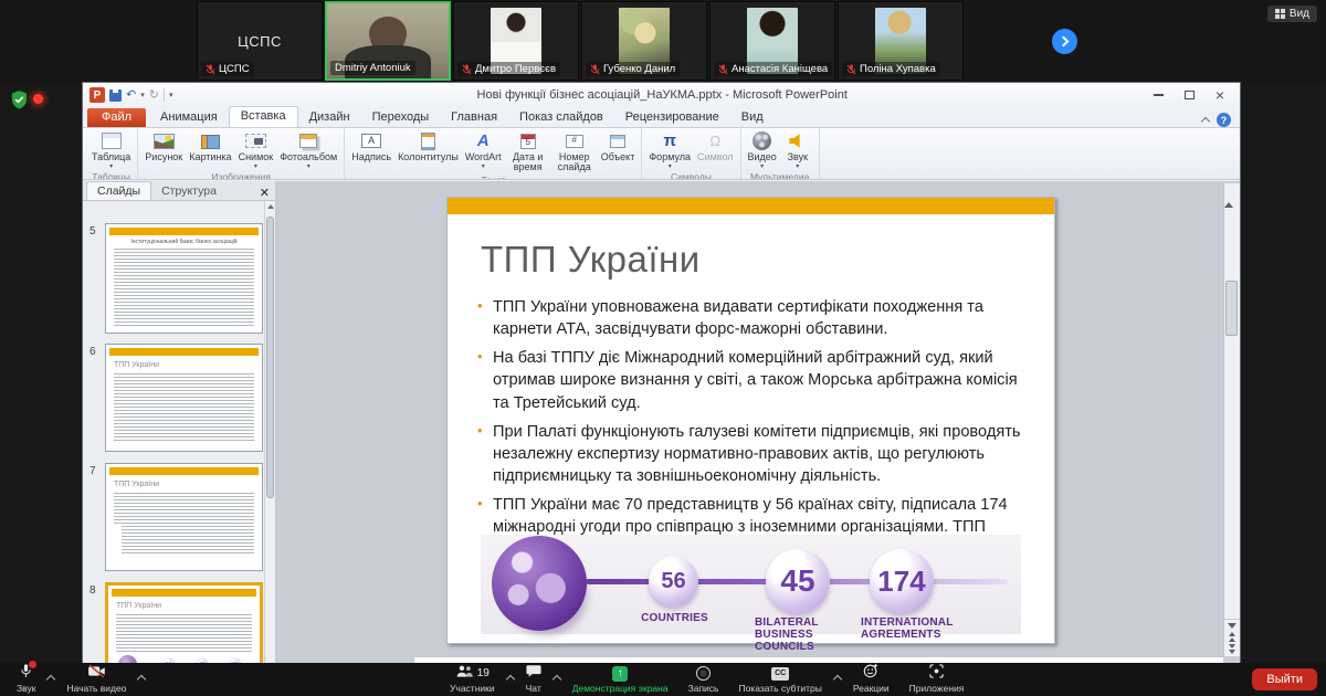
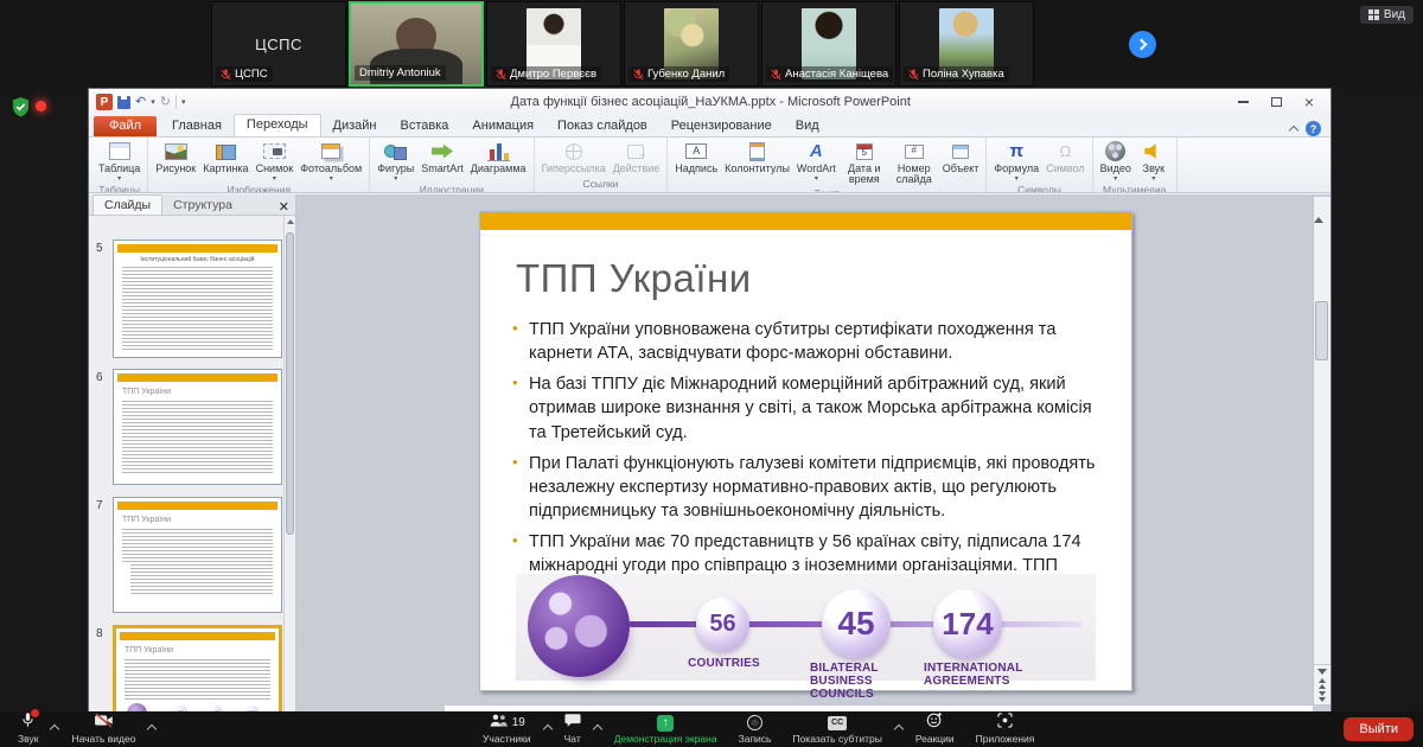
  ЦСПС
  ЦСПС
  Dmitriy Antoniuk
  Дмитро Первєєв
  Губенко Данил
  Анастасія Каніщева
  Поліна Хупавка
  Вид
  P
  ↶
  ↻
- Нові функції бізнес асоціацій_НаУКМА.pptx - Microsoft PowerPoint
+ Дата функції бізнес асоціацій_НаУКМА.pptx - Microsoft PowerPoint
  ×
  Файл
- Анимация
+ Главная
- Вставка
+ Переходы
  Дизайн
- Переходы
+ Вставка
- Главная
+ Анимация
  Показ слайдов
  Рецензирование
  Вид
  ?
  Таблица
  Таблицы
  Рисунок
  Картинка
  Снимок
  Фотоальбом
  Изображения
+ Фигуры
+ SmartArt
+ Диаграмма
+ Иллюстрации
+ Гиперссылка
+ Действие
+ Ссылки
  A
  Надпись
  Колонтитулы
  A
  WordArt
  5
  Дата и время
  #
  Номер слайда
  Объект
  π
  Формула
  Ω
  Символ
  Символы
  Видео
  Звук
  Мультимедиа
  Слайды
  Структура
  ✕
  5
  6
  7
  8
  ТПП України
- ТПП України уповноважена видавати сертифікати походження та карнети АТА, засвідчувати форс-мажорні обставини.
+ ТПП України уповноважена субтитры сертифікати походження та карнети АТА, засвідчувати форс-мажорні обставини.
  На базі ТППУ діє Міжнародний комерційний арбітражний суд, який отримав широке визнання у світі, а також Морська арбітражна комісія та Третейський суд.
  При Палаті функціонують галузеві комітети підприємців, які проводять незалежну експертизу нормативно-правових актів, що регулюють підприємницьку та зовнішньоекономічну діяльність.
  56
  45
  174
  COUNTRIES
  BILATERAL BUSINESS COUNCILS
  INTERNATIONAL AGREEMENTS
  Звук
  Начать видео
  19
  Участники
  Чат
  ↑
  Демонстрация экрана
  Запись
  Показать субтитры
  Реакции
  Приложения
  Выйти
